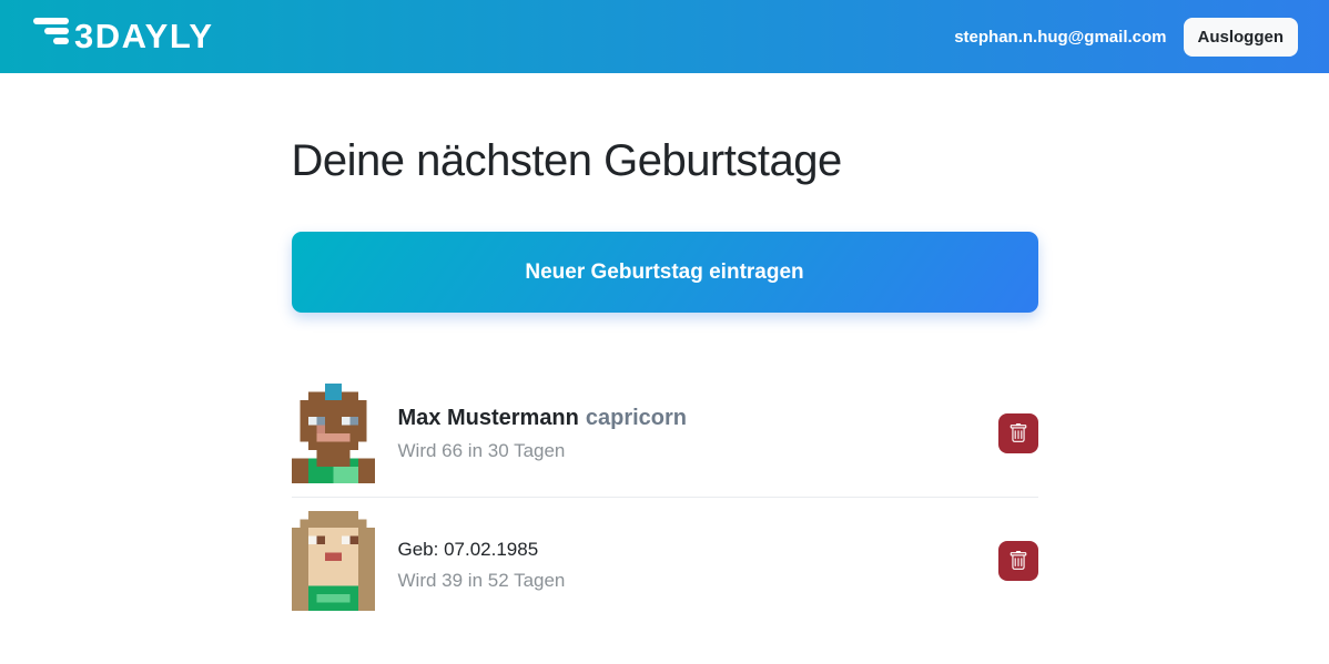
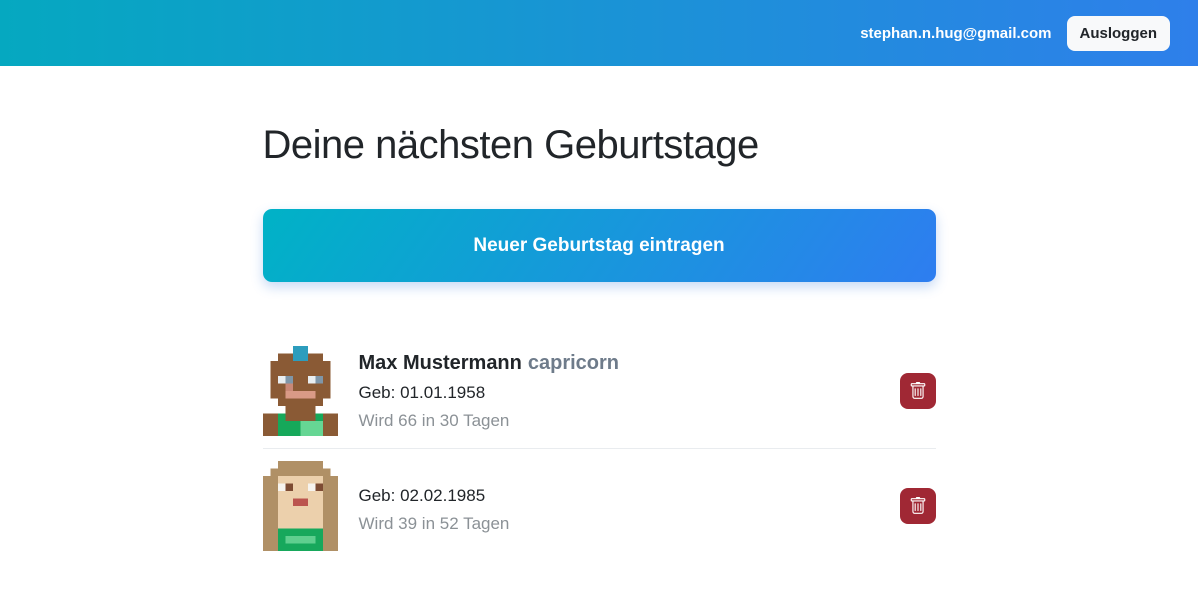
- 3DAYLY
  stephan.n.hug@gmail.com
  Ausloggen
  Deine nächsten Geburtstage
  Neuer Geburtstag eintragen
  Max Mustermann capricorn
+ Geb: 01.01.1958
  Wird 66 in 30 Tagen
- Geb: 07.02.1985
+ Geb: 02.02.1985
  Wird 39 in 52 Tagen
